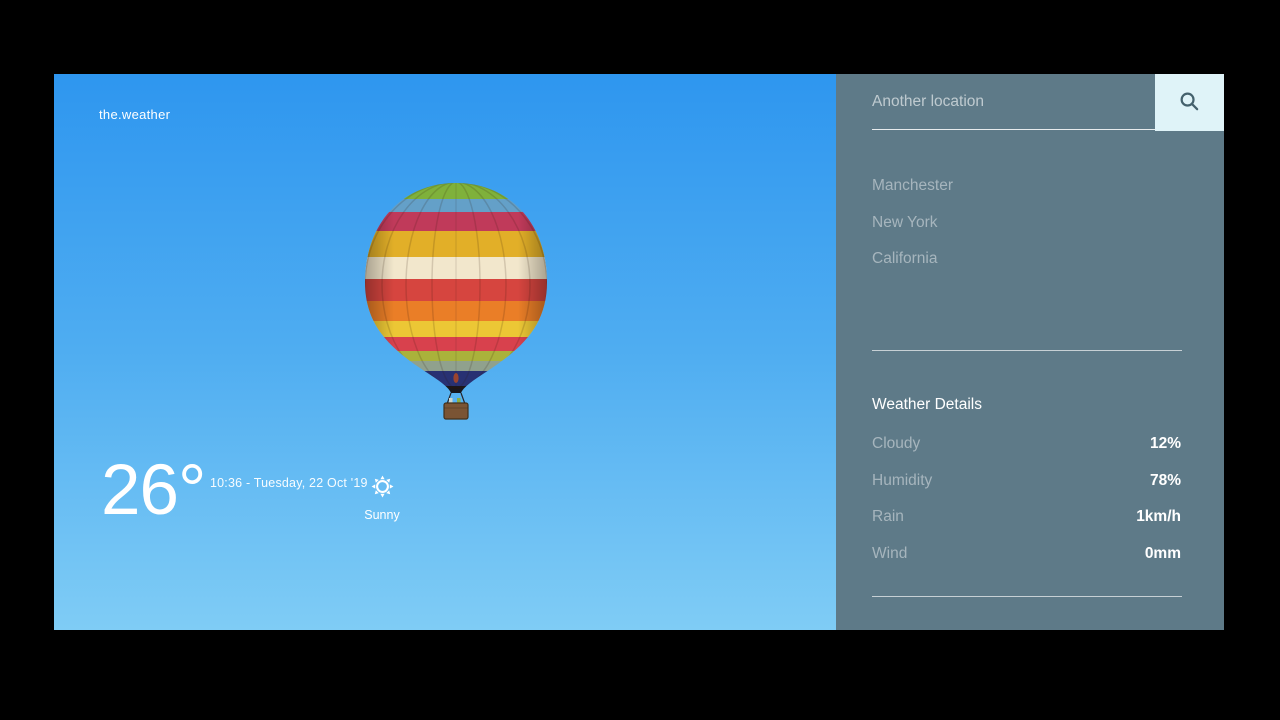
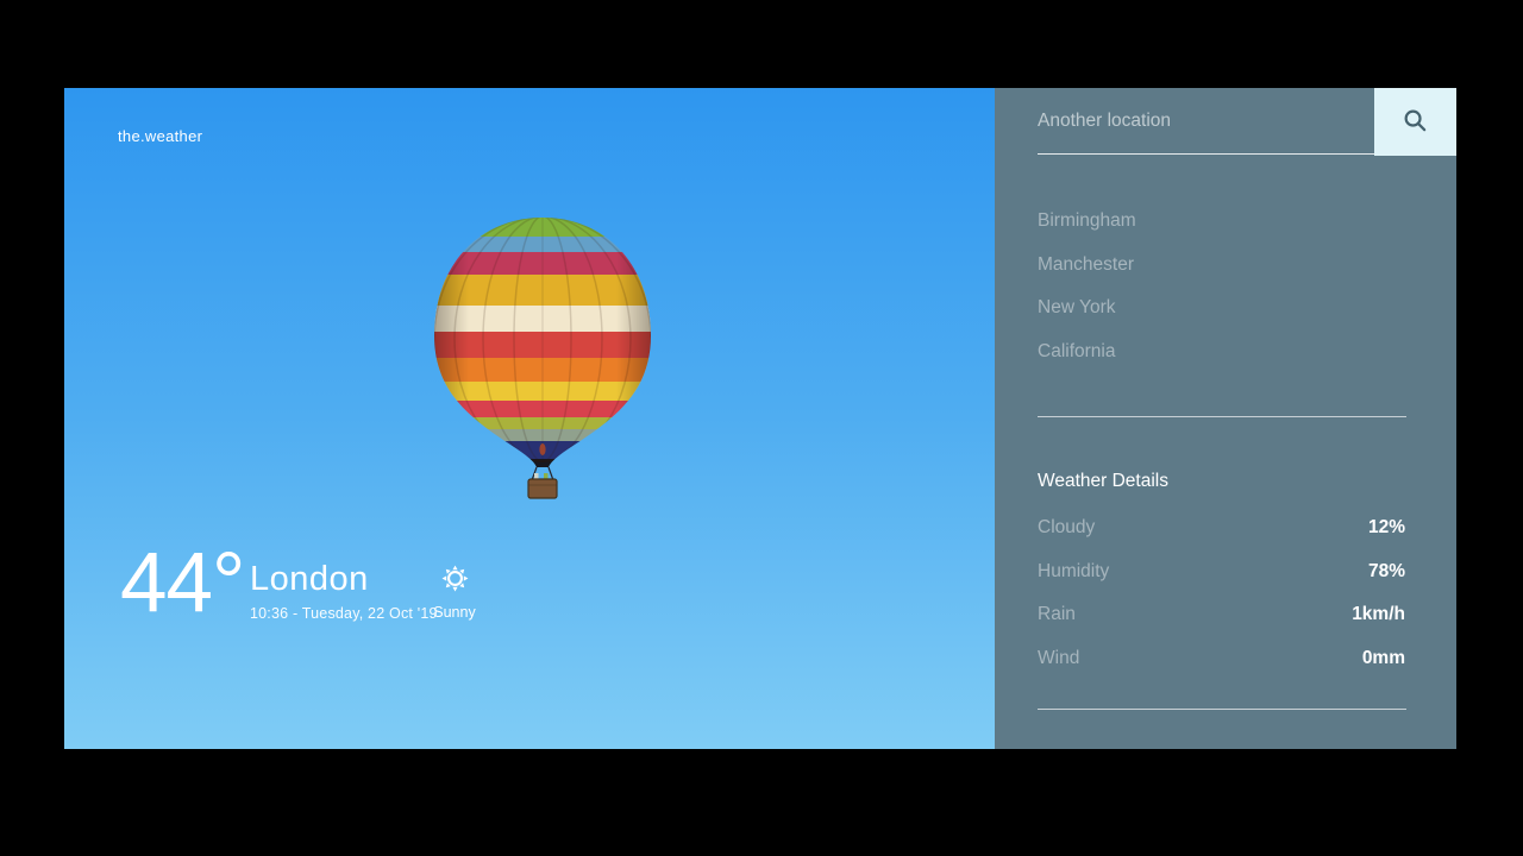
  the.weather
- 26°
+ 44°
+ London
  10:36 - Tuesday, 22 Oct '19
  Sunny
  Another location
+ Birmingham
  Manchester
  New York
  California
  Weather Details
  Cloudy
  12%
  Humidity
  78%
  Rain
  1km/h
  Wind
  0mm
